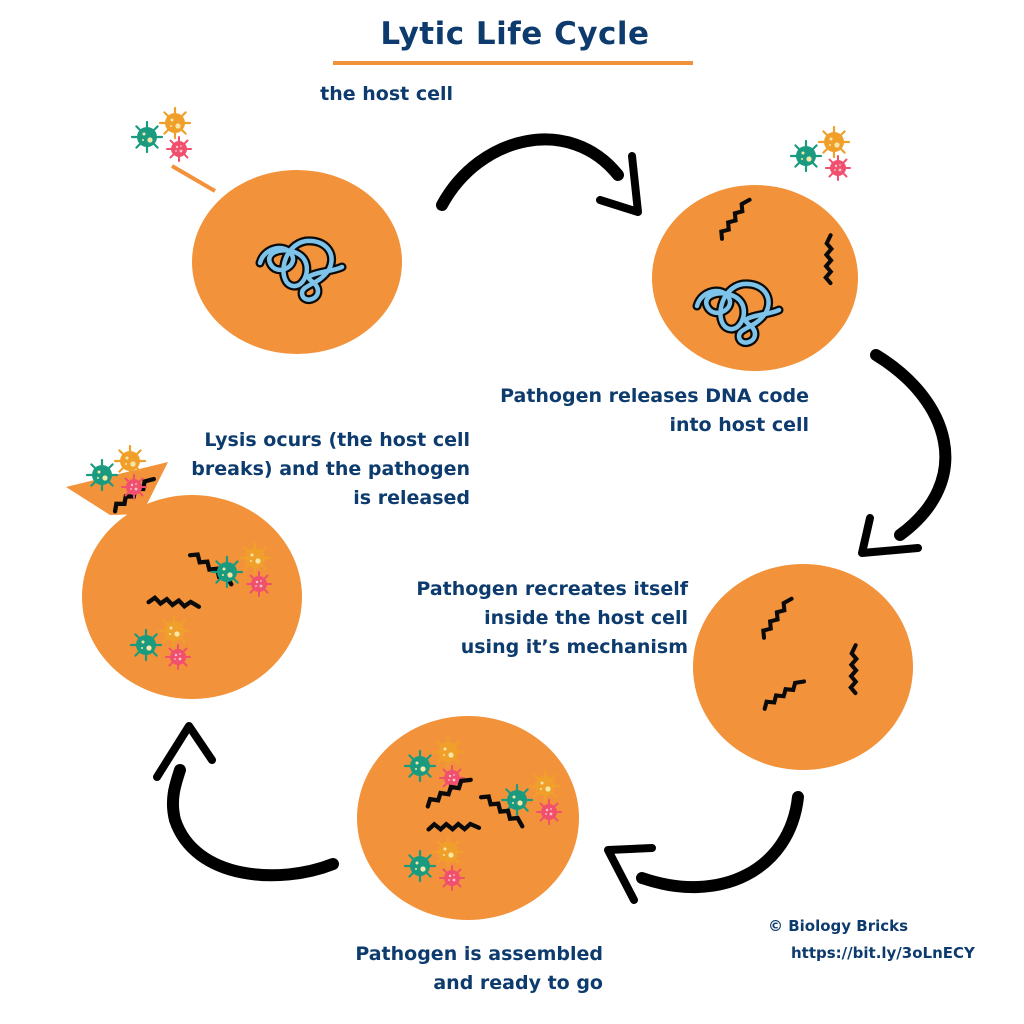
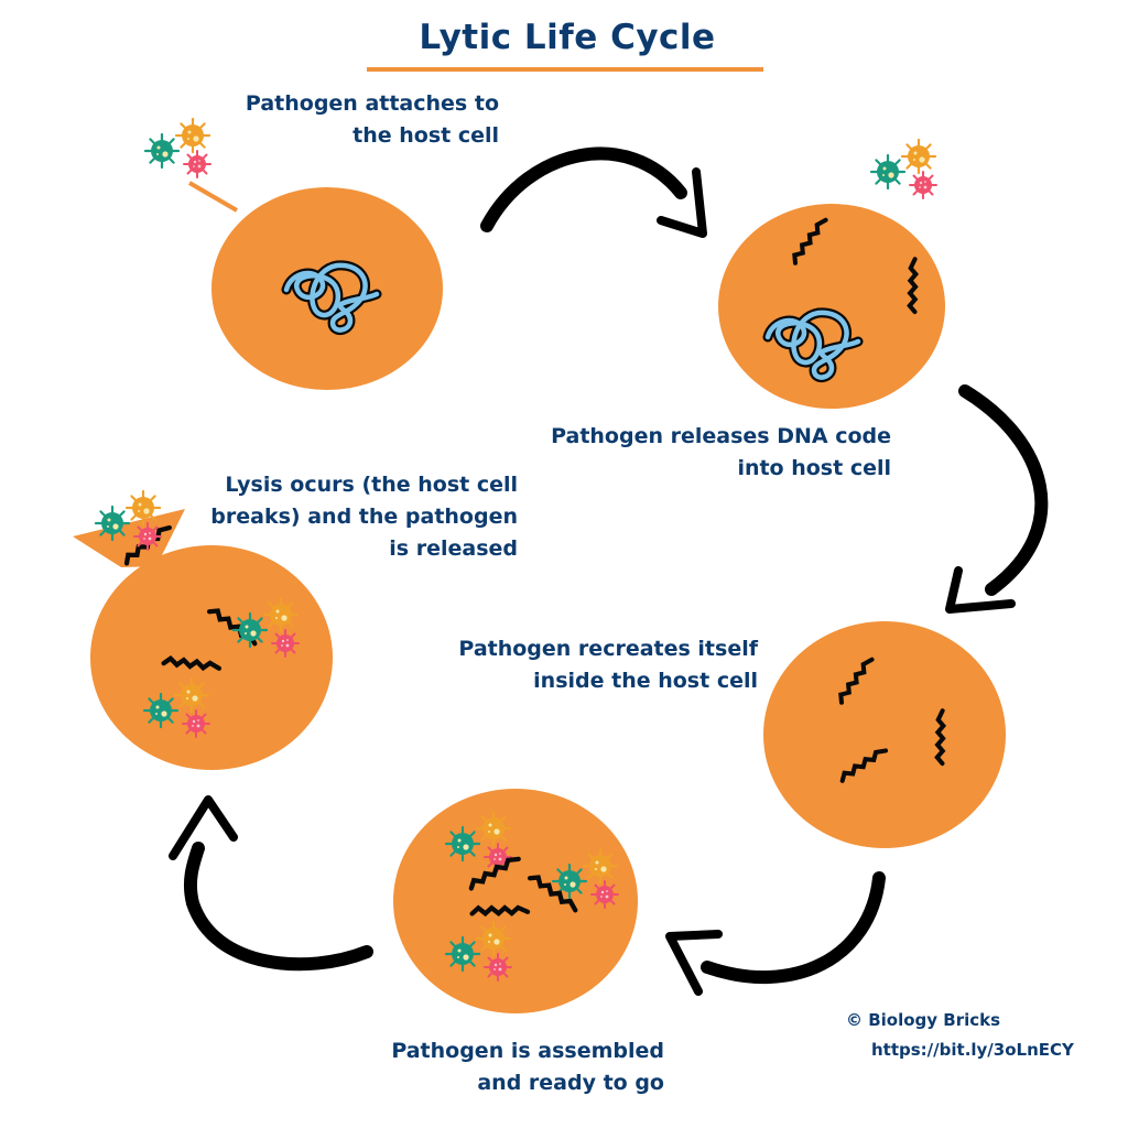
  Lytic Life Cycle
+ Pathogen attaches to
  the host cell
  Pathogen releases DNA code
  into host cell
  Pathogen recreates itself
  inside the host cell
- using it’s mechanism
  Pathogen is assembled
  and ready to go
  Lysis ocurs (the host cell
  breaks) and the pathogen
  is released
  © Biology Bricks
  https://bit.ly/3oLnECY
